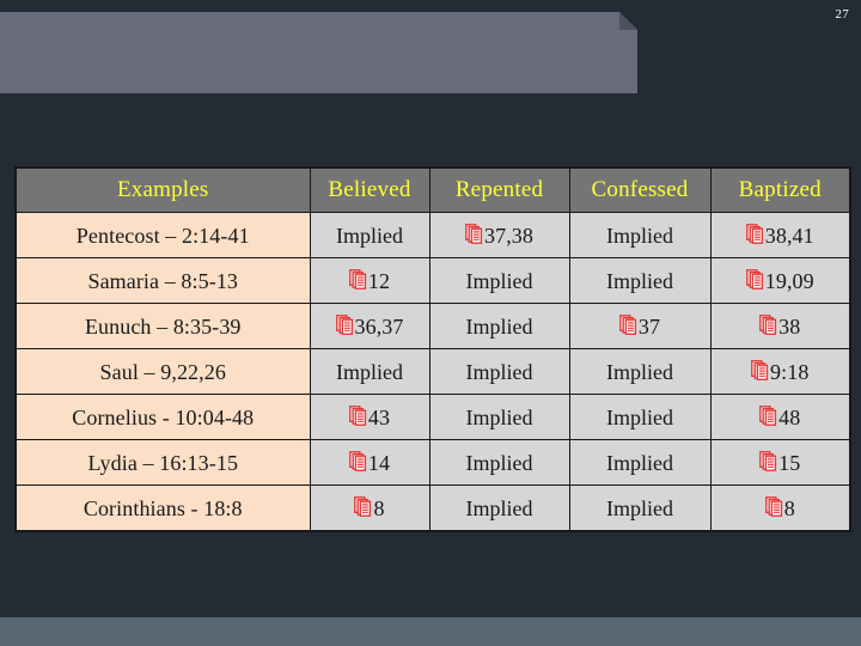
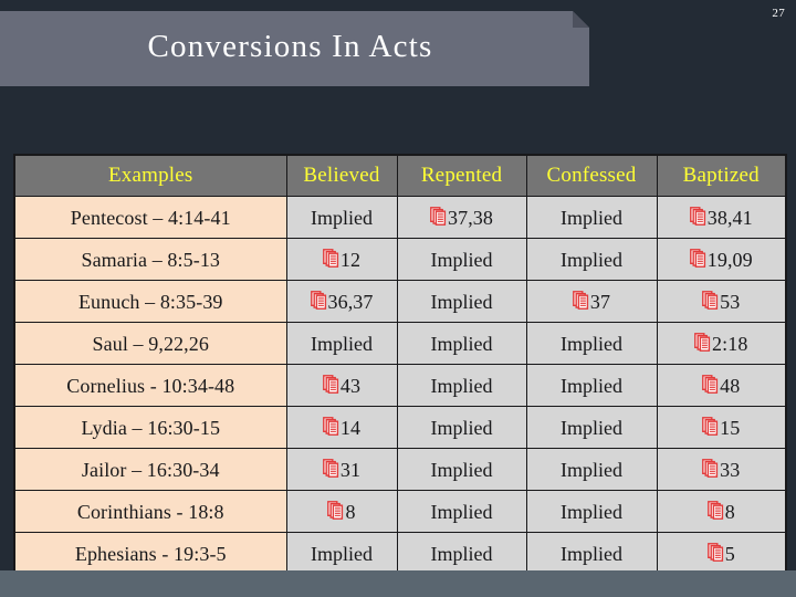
  27
+ Conversions In Acts
  Examples	Believed	Repented	Confessed	Baptized
- Pentecost – 2:14-41	Implied	37,38	Implied	38,41
+ Pentecost – 4:14-41	Implied	37,38	Implied	38,41
  Samaria – 8:5-13	12	Implied	Implied	19,09
- Eunuch – 8:35-39	36,37	Implied	37	38
+ Eunuch – 8:35-39	36,37	Implied	37	53
- Saul – 9,22,26	Implied	Implied	Implied	9:18
+ Saul – 9,22,26	Implied	Implied	Implied	2:18
- Cornelius - 10:04-48	43	Implied	Implied	48
+ Cornelius - 10:34-48	43	Implied	Implied	48
- Lydia – 16:13-15	14	Implied	Implied	15
+ Lydia – 16:30-15	14	Implied	Implied	15
+ Jailor – 16:30-34	31	Implied	Implied	33
  Corinthians - 18:8	8	Implied	Implied	8
+ Ephesians - 19:3-5	Implied	Implied	Implied	5
